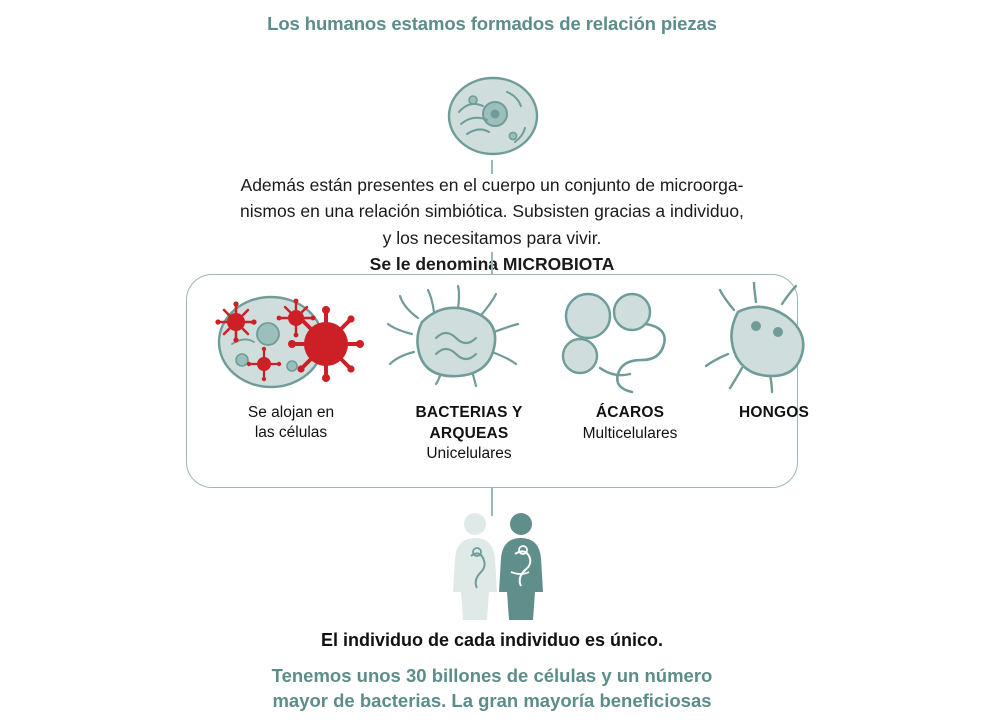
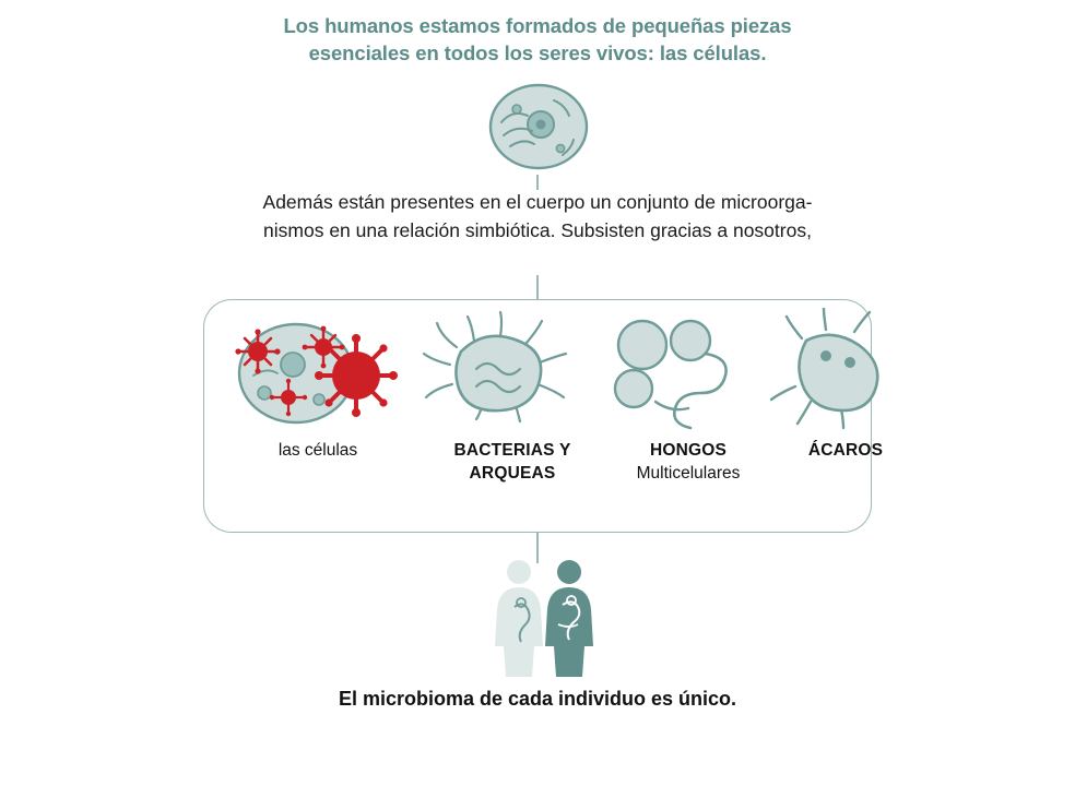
- Los humanos estamos formados de relación piezas
+ Los humanos estamos formados de pequeñas piezas
+ esenciales en todos los seres vivos: las células.
  Además están presentes en el cuerpo un conjunto de microorga-
- nismos en una relación simbiótica. Subsisten gracias a individuo,
+ nismos en una relación simbiótica. Subsisten gracias a nosotros,
- y los necesitamos para vivir.
- Se le denomina MICROBIOTA
- Se alojan en
  las células
  BACTERIAS Y
  ARQUEAS
- Unicelulares
- ÁCAROS
+ HONGOS
  Multicelulares
- HONGOS
+ ÁCAROS
- El individuo de cada individuo es único.
+ El microbioma de cada individuo es único.
- Tenemos unos 30 billones de células y un número
- mayor de bacterias. La gran mayoría beneficiosas
